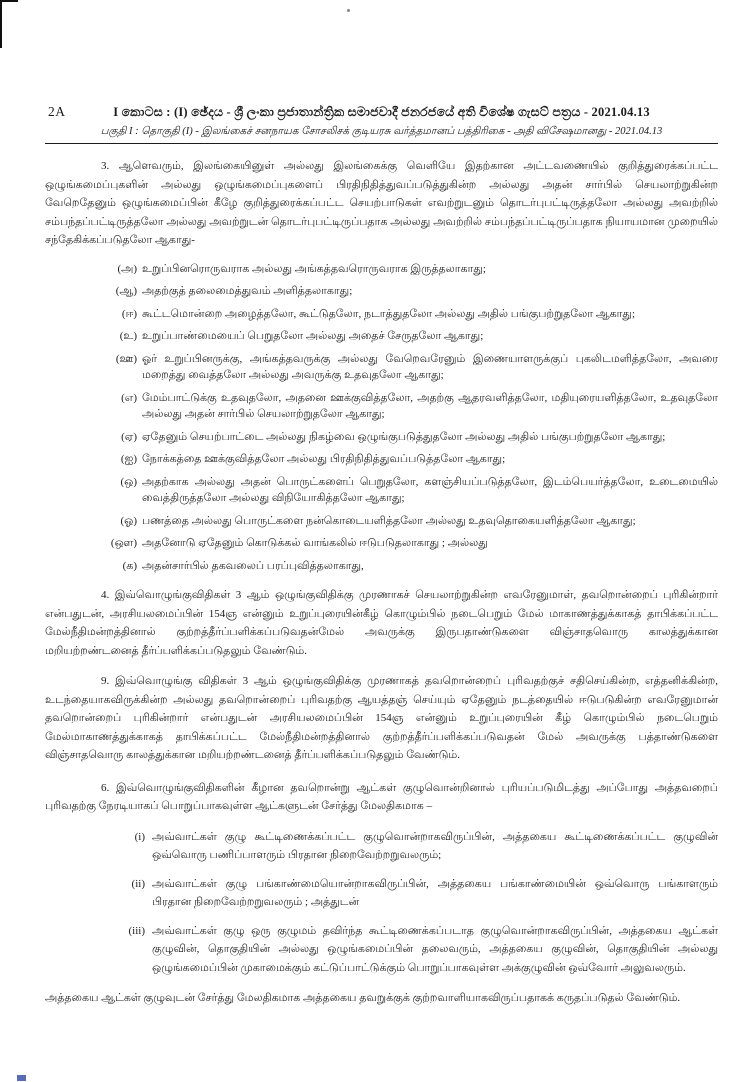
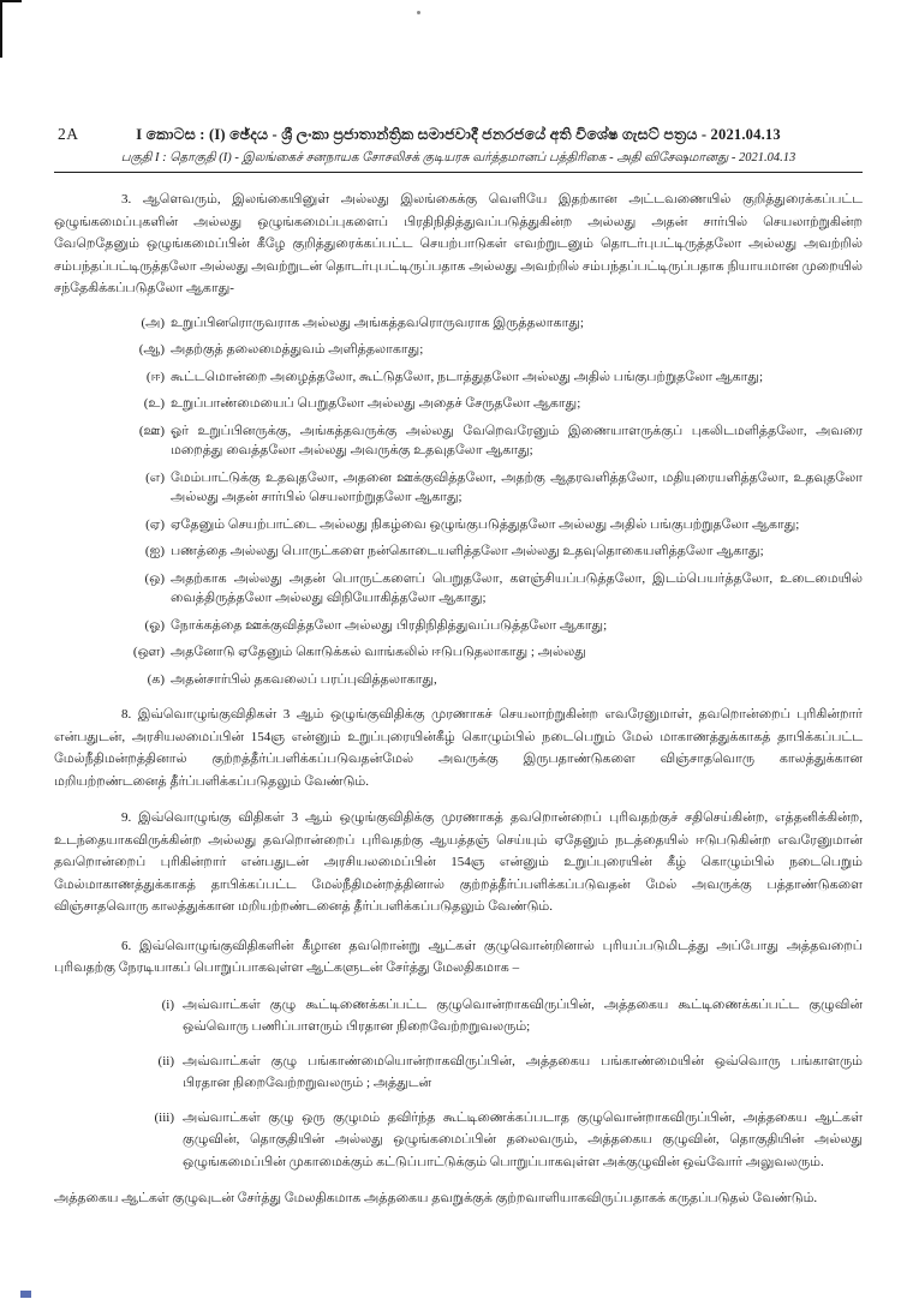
  2A
  I කොටස : (I) ඡේදය - ශ්‍රී ලංකා ප්‍රජාතාන්ත්‍රික සමාජවාදී ජනරජයේ අති විශේෂ ගැසට් පත්‍රය - 2021.04.13
  பகுதி I : தொகுதி (I) - இலங்கைச் சனநாயக சோசலிசக் குடியரசு வர்த்தமானப் பத்திரிகை - அதி விசேஷமானது - 2021.04.13
  3. ஆளெவரும், இலங்கையினுள் அல்லது இலங்கைக்கு வெளியே இதற்கான அட்டவணையில் குறித்துரைக்கப்பட்ட ஒழுங்கமைப்புகளின் அல்லது ஒழுங்கமைப்புகளைப் பிரதிநிதித்துவப்படுத்துகின்ற அல்லது அதன் சார்பில் செயலாற்றுகின்ற வேறெதேனும் ஒழுங்கமைப்பின் கீழே குறித்துரைக்கப்பட்ட செயற்பாடுகள் எவற்றுடனும் தொடர்புபட்டிருத்தலோ அல்லது அவற்றில் சம்பந்தப்பட்டிருத்தலோ அல்லது அவற்றுடன் தொடர்புபட்டிருப்பதாக அல்லது அவற்றில் சம்பந்தப்பட்டிருப்பதாக நியாயமான முறையில் சந்தேகிக்கப்படுதலோ ஆகாது-
  (அ)
  உறுப்பினரொருவராக அல்லது அங்கத்தவரொருவராக இருத்தலாகாது;
  (ஆ)
  அதற்குத் தலைமைத்துவம் அளித்தலாகாது;
  (ஈ)
  கூட்டமொன்றை அழைத்தலோ, கூட்டுதலோ, நடாத்துதலோ அல்லது அதில் பங்குபற்றுதலோ ஆகாது;
  (உ)
  உறுப்பாண்மையைப் பெறுதலோ அல்லது அதைச் சேருதலோ ஆகாது;
  (ஊ)
  ஓர் உறுப்பினருக்கு, அங்கத்தவருக்கு அல்லது வேறெவரேனும் இணையாளருக்குப் புகலிடமளித்தலோ, அவரை மறைத்து வைத்தலோ அல்லது அவருக்கு உதவுதலோ ஆகாது;
  (எ)
  மேம்பாட்டுக்கு உதவுதலோ, அதனை ஊக்குவித்தலோ, அதற்கு ஆதரவளித்தலோ, மதியுரையளித்தலோ, உதவுதலோ அல்லது அதன் சார்பில் செயலாற்றுதலோ ஆகாது;
  (ஏ)
  ஏதேனும் செயற்பாட்டை அல்லது நிகழ்வை ஒழுங்குபடுத்துதலோ அல்லது அதில் பங்குபற்றுதலோ ஆகாது;
  (ஐ)
- நோக்கத்தை ஊக்குவித்தலோ அல்லது பிரதிநிதித்துவப்படுத்தலோ ஆகாது;
+ பணத்தை அல்லது பொருட்களை நன்கொடையளித்தலோ அல்லது உதவுதொகையளித்தலோ ஆகாது;
  (ஒ)
  அதற்காக அல்லது அதன் பொருட்களைப் பெறுதலோ, களஞ்சியப்படுத்தலோ, இடம்பெயர்த்தலோ, உடைமையில் வைத்திருத்தலோ அல்லது விநியோகித்தலோ ஆகாது;
  (ஓ)
- பணத்தை அல்லது பொருட்களை நன்கொடையளித்தலோ அல்லது உதவுதொகையளித்தலோ ஆகாது;
+ நோக்கத்தை ஊக்குவித்தலோ அல்லது பிரதிநிதித்துவப்படுத்தலோ ஆகாது;
  (ஔ)
  அதனோடு ஏதேனும் கொடுக்கல் வாங்கலில் ஈடுபடுதலாகாது ; அல்லது
  (க)
  அதன்சார்பில் தகவலைப் பரப்புவித்தலாகாது,
- 4. இவ்வொழுங்குவிதிகள் 3 ஆம் ஒழுங்குவிதிக்கு முரணாகச் செயலாற்றுகின்ற எவரேனுமாள், தவறொன்றைப் புரிகின்றார் என்பதுடன், அரசியலமைப்பின் 154ஞ என்னும் உறுப்புரையின்கீழ் கொழும்பில் நடைபெறும் மேல் மாகாணத்துக்காகத் தாபிக்கப்பட்ட மேல்நீதிமன்றத்தினால் குற்றத்தீர்ப்பளிக்கப்படுவதன்மேல் அவருக்கு இருபதாண்டுகளை விஞ்சாதவொரு காலத்துக்கான மறியற்றண்டனைத் தீர்ப்பளிக்கப்படுதலும் வேண்டும்.
+ 8. இவ்வொழுங்குவிதிகள் 3 ஆம் ஒழுங்குவிதிக்கு முரணாகச் செயலாற்றுகின்ற எவரேனுமாள், தவறொன்றைப் புரிகின்றார் என்பதுடன், அரசியலமைப்பின் 154ஞ என்னும் உறுப்புரையின்கீழ் கொழும்பில் நடைபெறும் மேல் மாகாணத்துக்காகத் தாபிக்கப்பட்ட மேல்நீதிமன்றத்தினால் குற்றத்தீர்ப்பளிக்கப்படுவதன்மேல் அவருக்கு இருபதாண்டுகளை விஞ்சாதவொரு காலத்துக்கான மறியற்றண்டனைத் தீர்ப்பளிக்கப்படுதலும் வேண்டும்.
  9. இவ்வொழுங்கு விதிகள் 3 ஆம் ஒழுங்குவிதிக்கு முரணாகத் தவறொன்றைப் புரிவதற்குச் சதிசெய்கின்ற, எத்தனிக்கின்ற, உடந்தையாகவிருக்கின்ற அல்லது தவறொன்றைப் புரிவதற்கு ஆயத்தஞ் செய்யும் ஏதேனும் நடத்தையில் ஈடுபடுகின்ற எவரேனுமான் தவறொன்றைப் புரிகின்றார் என்பதுடன் அரசியலமைப்பின் 154ஞ என்னும் உறுப்புரையின் கீழ் கொழும்பில் நடைபெறும் மேல்மாகாணத்துக்காகத் தாபிக்கப்பட்ட மேல்நீதிமன்றத்தினால் குற்றத்தீர்ப்பளிக்கப்படுவதன் மேல் அவருக்கு பத்தாண்டுகளை விஞ்சாதவொரு காலத்துக்கான மறியற்றண்டனைத் தீர்ப்பளிக்கப்படுதலும் வேண்டும்.
  6. இவ்வொழுங்குவிதிகளின் கீழான தவறொன்று ஆட்கள் குழுவொன்றினால் புரியப்படுமிடத்து அப்போது அத்தவறைப் புரிவதற்கு நேரடியாகப் பொறுப்பாகவுள்ள ஆட்களுடன் சேர்த்து மேலதிகமாக –
  (i)
  அவ்வாட்கள் குழு கூட்டிணைக்கப்பட்ட குழுவொன்றாகவிருப்பின், அத்தகைய கூட்டிணைக்கப்பட்ட குழுவின் ஒவ்வொரு பணிப்பாளரும் பிரதான நிறைவேற்றறுவலரும்;
  (ii)
  அவ்வாட்கள் குழு பங்காண்மையொன்றாகவிருப்பின், அத்தகைய பங்காண்மையின் ஒவ்வொரு பங்காளரும் பிரதான நிறைவேற்றறுவலரும் ; அத்துடன்
  (iii)
  அவ்வாட்கள் குழு ஒரு குழுமம் தவிர்ந்த கூட்டிணைக்கப்படாத குழுவொன்றாகவிருப்பின், அத்தகைய ஆட்கள் குழுவின், தொகுதியின் அல்லது ஒழுங்கமைப்பின் தலைவரும், அத்தகைய குழுவின், தொகுதியின் அல்லது ஒழுங்கமைப்பின் முகாமைக்கும் கட்டுப்பாட்டுக்கும் பொறுப்பாகவுள்ள அக்குழுவின் ஒவ்வோர் அலுவலரும்.
  அத்தகைய ஆட்கள் குழுவுடன் சேர்த்து மேலதிகமாக அத்தகைய தவறுக்குக் குற்றவாளியாகவிருப்பதாகக் கருதப்படுதல் வேண்டும்.
